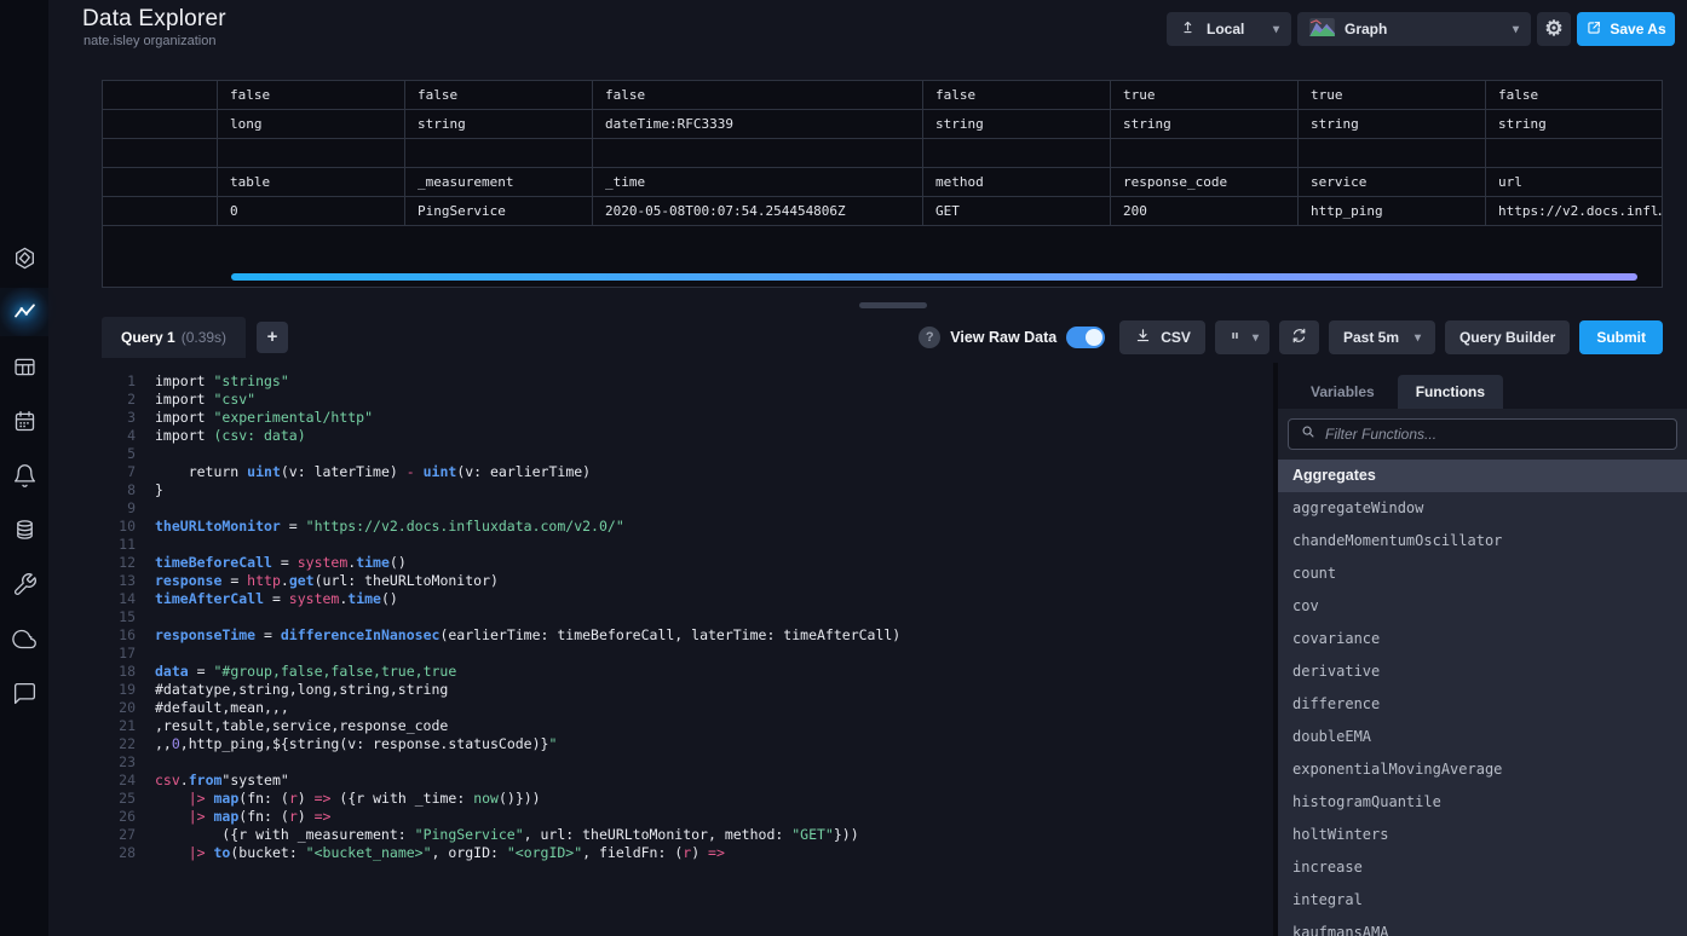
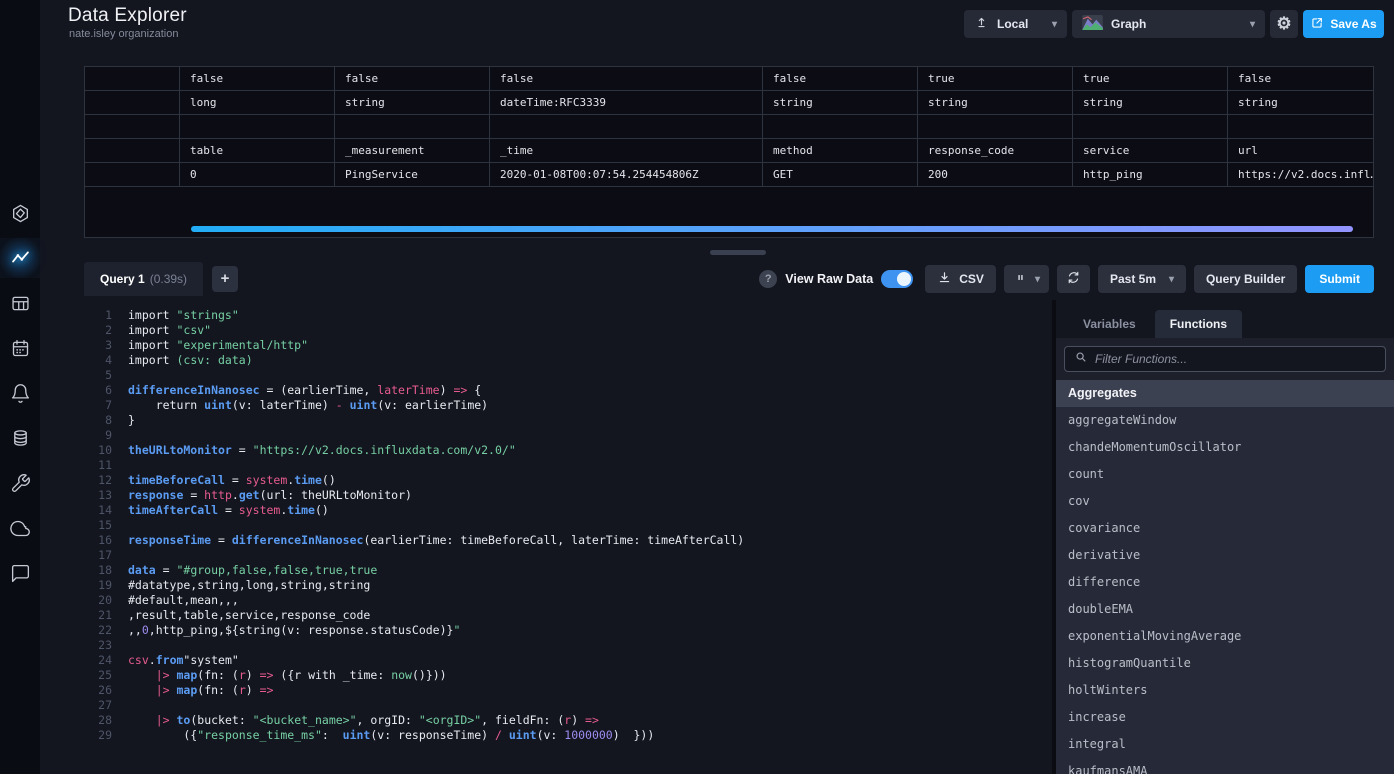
  Data Explorer
  nate.isley organization
  Local
  ▾
  Graph
  ▾
  ⚙
  Save As
  false
  false
  false
  false
  true
  true
  false
  long
  string
  dateTime:RFC3339
  string
  string
  string
  string
  table
  _measurement
  _time
  method
  response_code
  service
  url
  0
  PingService
- 2020-05-08T00:07:54.254454806Z
+ 2020-01-08T00:07:54.254454806Z
  GET
  200
  http_ping
  https://v2.docs.infl
  Query 1
  (0.39s)
  +
  ?
  View Raw Data
  CSV
  ▾
  Past 5m
  ▾
  Query Builder
  Submit
  1
  import "strings"
  2
  import "csv"
  3
  import "experimental/http"
  4
  import (csv: data)
  5
+ 6
+ differenceInNanosec = (earlierTime, laterTime) => {
  7
  return uint(v: laterTime) - uint(v: earlierTime)
  8
  }
  9
  10
  theURLtoMonitor = "https://v2.docs.influxdata.com/v2.0/"
  11
  12
  timeBeforeCall = system.time()
  13
  response = http.get(url: theURLtoMonitor)
  14
  timeAfterCall = system.time()
  15
  16
  responseTime = differenceInNanosec(earlierTime: timeBeforeCall, laterTime: timeAfterCall)
  17
  18
  data = "#group,false,false,true,true
  19
  #datatype,string,long,string,string
  20
  #default,mean,,,
  21
  ,result,table,service,response_code
  22
  ,,0,http_ping,${string(v: response.statusCode)}"
  23
  24
  csv.from"system"
  25
  |> map(fn: (r) => ({r with _time: now()}))
  26
  |> map(fn: (r) =>
  27
- ({r with _measurement: "PingService", url: theURLtoMonitor, method: "GET"}))
  28
  |> to(bucket: "<bucket_name>", orgID: "<orgID>", fieldFn: (r) =>
+ 29
+ ({"response_time_ms": uint(v: responseTime) / uint(v: 1000000) }))
  Variables
  Functions
  Filter Functions...
  Aggregates
  aggregateWindow
  chandeMomentumOscillator
  count
  cov
  covariance
  derivative
  difference
  doubleEMA
  exponentialMovingAverage
  histogramQuantile
  holtWinters
  increase
  integral
  kaufmansAMA
